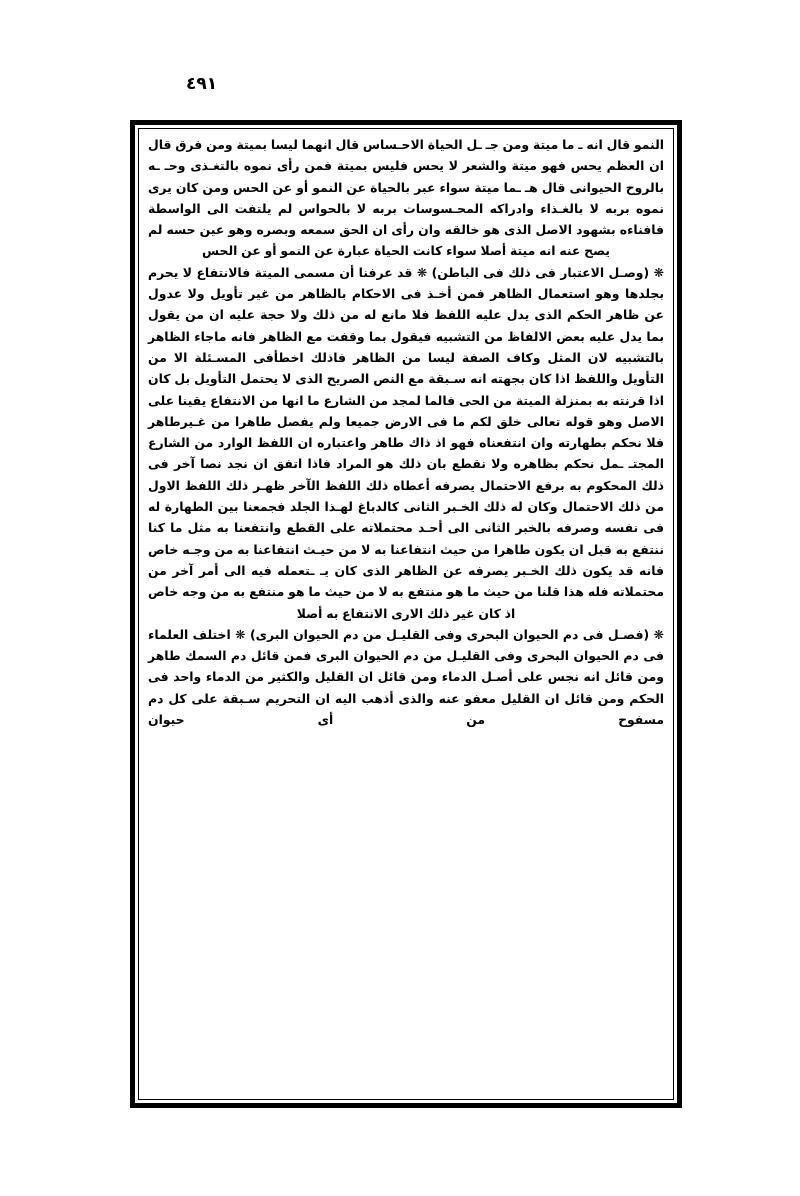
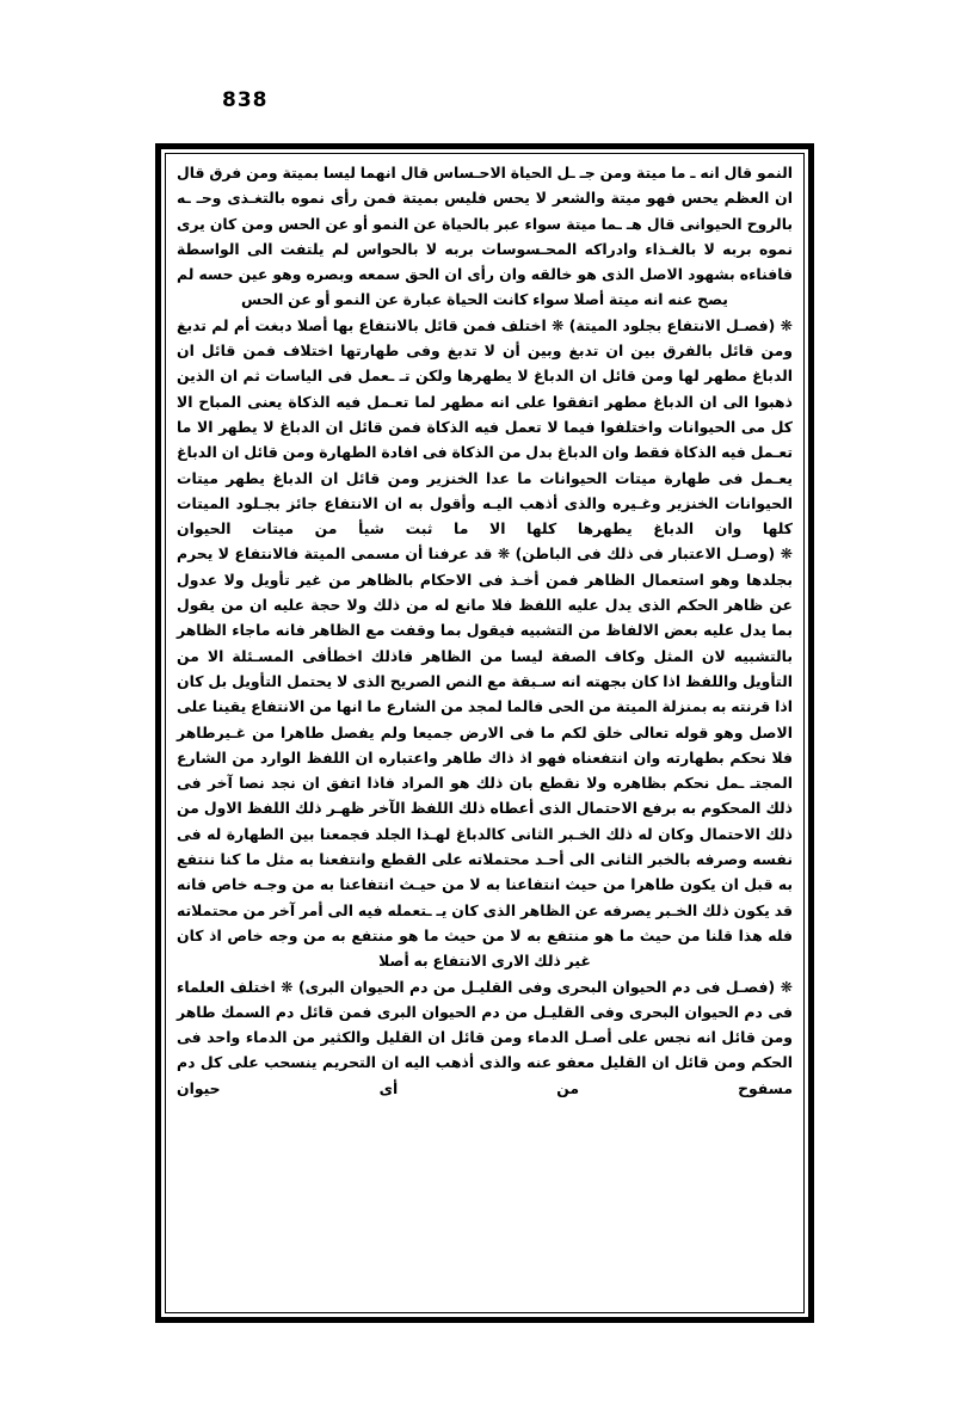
- ٤٩١
+ 838
  النمو قال انه ـ ما ميتة ومن جـ ـل الحياة الاحـساس قال انهما ليسا بميتة ومن فرق قال ان العظم يحس فهو ميتة والشعر لا يحس فليس بميتة فمن رأى نموه بالتغـذى وحـ ـه بالروح الحيوانى قال هـ ـما ميتة سواء عبر بالحياة عن النمو أو عن الحس ومن كان يرى نموه بربه لا بالغـذاء وادراكه المحـسوسات بربه لا بالحواس لم يلتفت الى الواسطة فافناءه بشهود الاصل الذى هو خالقه وان رأى ان الحق سمعه وبصره وهو عين حسه لم يصح عنه انه ميتة أصلا سواء كانت الحياة عبارة عن النمو أو عن الحس
+ ❋ (فصـل الانتفاع بجلود الميتة) ❋ اختلف فمن قائل بالانتفاع بها أصلا دبغت أم لم تدبغ ومن قائل بالفرق بين ان تدبغ وبين أن لا تدبغ وفى طهارتها اختلاف فمن قائل ان الدباغ مطهر لها ومن قائل ان الدباغ لا يطهرها ولكن تـ ـعمل فى الياسات ثم ان الذين ذهبوا الى ان الدباغ مطهر اتفقوا على انه مطهر لما تعـمل فيه الذكاة يعنى المباح الا كل مى الحيوانات واختلفوا فيما لا تعمل فيه الذكاة فمن قائل ان الدباغ لا يطهر الا ما تعـمل فيه الذكاة فقط وان الدباغ بدل من الذكاة فى افادة الطهارة ومن قائل ان الدباغ يعـمل فى طهارة ميتات الحيوانات ما عدا الخنزير ومن قائل ان الدباغ يطهر ميتات الحيوانات الخنزير وغـيره والذى أذهب اليـه وأقول به ان الانتفاع جائز بجـلود الميتات كلها وان الدباغ يطهرها كلها الا ما ثبت شيأ من ميتات الحيوان
- ❋ (وصـل الاعتبار فى ذلك فى الباطن) ❋ قد عرفنا أن مسمى الميتة فالانتفاع لا يحرم بجلدها وهو استعمال الظاهر فمن أخـذ فى الاحكام بالظاهر من غير تأويل ولا عدول عن ظاهر الحكم الذى يدل عليه اللفظ فلا مانع له من ذلك ولا حجة عليه ان من يقول بما يدل عليه بعض الالفاظ من التشبيه فيقول بما وقفت مع الظاهر فانه ماجاء الظاهر بالتشبيه لان المثل وكاف الصفة ليسا من الظاهر فاذلك اخطأفى المسـئلة الا من التأويل واللفظ اذا كان بجهته انه سـبقة مع النص الصريح الذى لا يحتمل التأويل بل كان اذا قرنته به بمنزلة الميتة من الحى فالما لمجد من الشارع ما انها من الانتفاع يقينا على الاصل وهو قوله تعالى خلق لكم ما فى الارض جميعا ولم يفصل طاهرا من غـيرطاهر فلا نحكم بطهارته وان انتفعناه فهو اذ ذاك طاهر واعتباره ان اللفظ الوارد من الشارع المجتـ ـمل نحكم بظاهره ولا نقطع بان ذلك هو المراد فاذا اتفق ان نجد نصا آخر فى ذلك المحكوم به برفع الاحتمال يصرفه أعطاه ذلك اللفظ الآخر ظهـر ذلك اللفظ الاول من ذلك الاحتمال وكان له ذلك الخـبر الثانى كالدباغ لهـذا الجلد فجمعنا بين الطهارة له فى نفسه وصرفه بالخبر الثانى الى أحـد محتملاته على القطع وانتفعنا به مثل ما كنا ننتفع به قبل ان يكون طاهرا من حيث انتفاعنا به لا من حيـث انتفاعنا به من وجـه خاص فانه قد يكون ذلك الخـبر يصرفه عن الظاهر الذى كان يـ ـتعمله فيه الى أمر آخر من محتملاته فله هذا قلنا من حيث ما هو منتفع به لا من حيث ما هو منتفع به من وجه خاص اذ كان غير ذلك الارى الانتفاع به أصلا
+ ❋ (وصـل الاعتبار فى ذلك فى الباطن) ❋ قد عرفنا أن مسمى الميتة فالانتفاع لا يحرم بجلدها وهو استعمال الظاهر فمن أخـذ فى الاحكام بالظاهر من غير تأويل ولا عدول عن ظاهر الحكم الذى يدل عليه اللفظ فلا مانع له من ذلك ولا حجة عليه ان من يقول بما يدل عليه بعض الالفاظ من التشبيه فيقول بما وقفت مع الظاهر فانه ماجاء الظاهر بالتشبيه لان المثل وكاف الصفة ليسا من الظاهر فاذلك اخطأفى المسـئلة الا من التأويل واللفظ اذا كان بجهته انه سـبقة مع النص الصريح الذى لا يحتمل التأويل بل كان اذا قرنته به بمنزلة الميتة من الحى فالما لمجد من الشارع ما انها من الانتفاع يقينا على الاصل وهو قوله تعالى خلق لكم ما فى الارض جميعا ولم يفصل طاهرا من غـيرطاهر فلا نحكم بطهارته وان انتفعناه فهو اذ ذاك طاهر واعتباره ان اللفظ الوارد من الشارع المجتـ ـمل نحكم بظاهره ولا نقطع بان ذلك هو المراد فاذا اتفق ان نجد نصا آخر فى ذلك المحكوم به برفع الاحتمال الذى أعطاه ذلك اللفظ الآخر ظهـر ذلك اللفظ الاول من ذلك الاحتمال وكان له ذلك الخـبر الثانى كالدباغ لهـذا الجلد فجمعنا بين الطهارة له فى نفسه وصرفه بالخبر الثانى الى أحـد محتملاته على القطع وانتفعنا به مثل ما كنا ننتفع به قبل ان يكون طاهرا من حيث انتفاعنا به لا من حيـث انتفاعنا به من وجـه خاص فانه قد يكون ذلك الخـبر يصرفه عن الظاهر الذى كان يـ ـتعمله فيه الى أمر آخر من محتملاته فله هذا قلنا من حيث ما هو منتفع به لا من حيث ما هو منتفع به من وجه خاص اذ كان غير ذلك الارى الانتفاع به أصلا
- ❋ (فصـل فى دم الحيوان البحرى وفى القليـل من دم الحيوان البرى) ❋ اختلف العلماء فى دم الحيوان البحرى وفى القليـل من دم الحيوان البرى فمن قائل دم السمك طاهر ومن قائل انه نجس على أصـل الدماء ومن قائل ان القليل والكثير من الدماء واحد فى الحكم ومن قائل ان القليل معفو عنه والذى أذهب اليه ان التحريم سـبقة على كل دم مسفوح من أى حيوان
+ ❋ (فصـل فى دم الحيوان البحرى وفى القليـل من دم الحيوان البرى) ❋ اختلف العلماء فى دم الحيوان البحرى وفى القليـل من دم الحيوان البرى فمن قائل دم السمك طاهر ومن قائل انه نجس على أصـل الدماء ومن قائل ان القليل والكثير من الدماء واحد فى الحكم ومن قائل ان القليل معفو عنه والذى أذهب اليه ان التحريم ينسحب على كل دم مسفوح من أى حيوان
